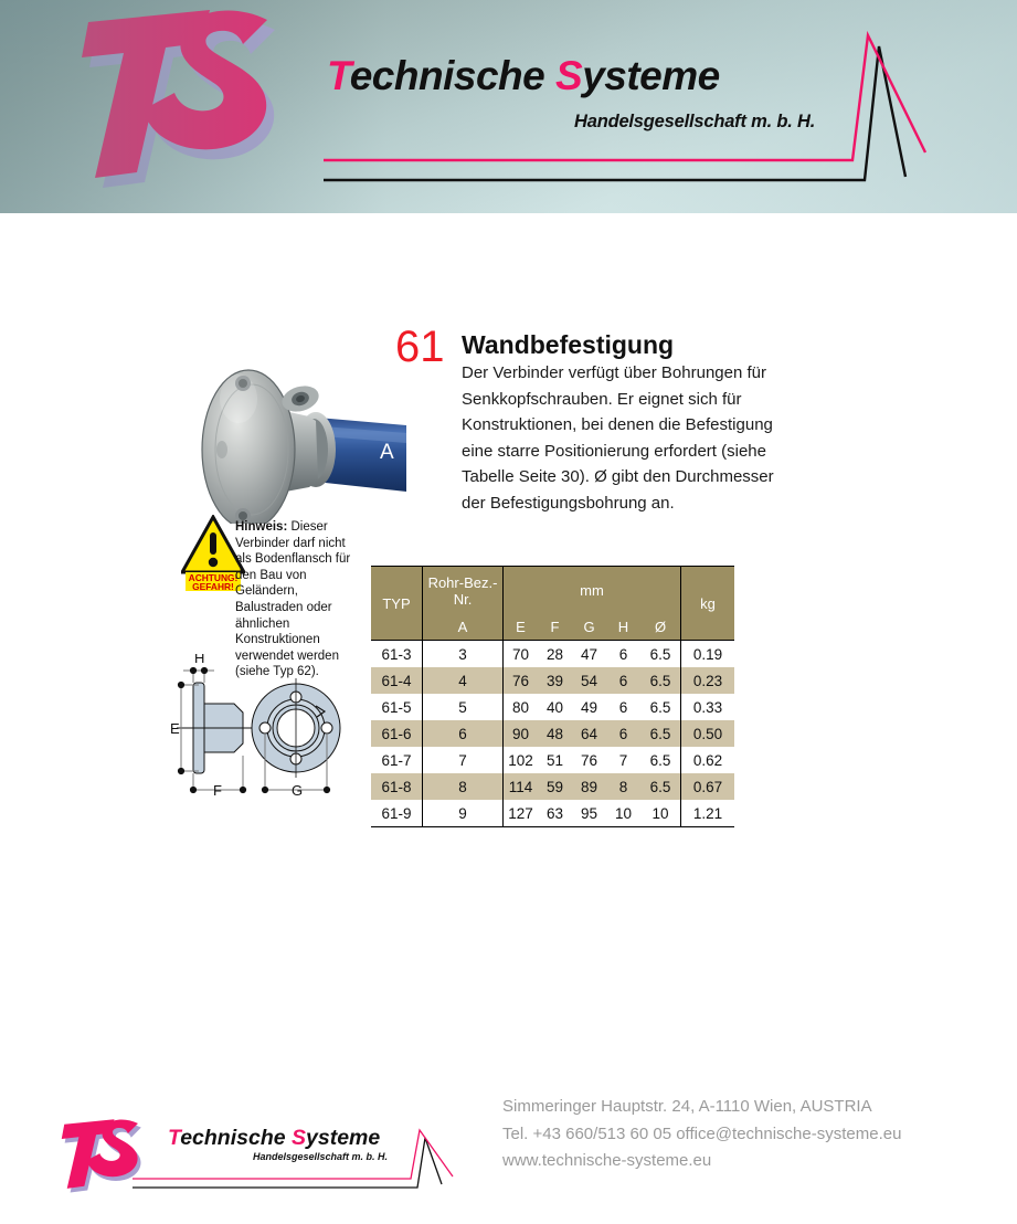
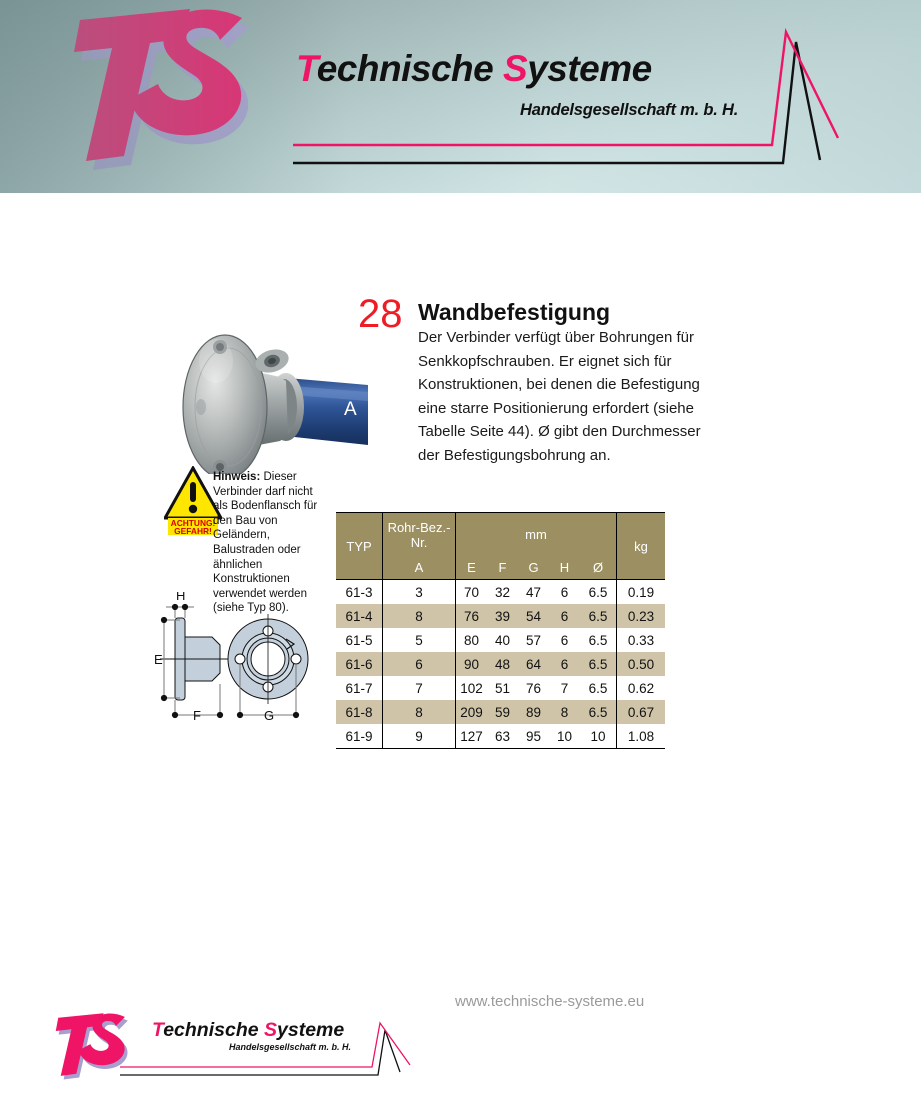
  Technische Systeme
  Handelsgesellschaft m. b. H.
  A
- 61
+ 28
  Wandbefestigung
- Der Verbinder verfügt über Bohrungen für Senkkopfschrauben. Er eignet sich für Konstruktionen, bei denen die Befestigung eine starre Positionierung erfordert (siehe Tabelle Seite 30). Ø gibt den Durchmesser der Befestigungsbohrung an.
+ Der Verbinder verfügt über Bohrungen für Senkkopfschrauben. Er eignet sich für Konstruktionen, bei denen die Befestigung eine starre Positionierung erfordert (siehe Tabelle Seite 44). Ø gibt den Durchmesser der Befestigungsbohrung an.
  ACHTUNG!
  GEFAHR!
- Hinweis: Dieser Verbinder darf nicht als Bodenflansch für den Bau von Geländern, Balustraden oder ähnlichen Konstruktionen verwendet werden (siehe Typ 62).
+ Hinweis: Dieser Verbinder darf nicht als Bodenflansch für den Bau von Geländern, Balustraden oder ähnlichen Konstruktionen verwendet werden (siehe Typ 80).
  E
  H
  F
  G
  TYP	Rohr-Bez.- Nr.	mm	kg
  A	E	F	G	H	Ø
- 61-3	3	70	28	47	6	6.5	0.19
+ 61-3	3	70	32	47	6	6.5	0.19
- 61-4	4	76	39	54	6	6.5	0.23
+ 61-4	8	76	39	54	6	6.5	0.23
- 61-5	5	80	40	49	6	6.5	0.33
+ 61-5	5	80	40	57	6	6.5	0.33
  61-6	6	90	48	64	6	6.5	0.50
  61-7	7	102	51	76	7	6.5	0.62
- 61-8	8	114	59	89	8	6.5	0.67
+ 61-8	8	209	59	89	8	6.5	0.67
- 61-9	9	127	63	95	10	10	1.21
+ 61-9	9	127	63	95	10	10	1.08
  Technische Systeme
  Handelsgesellschaft m. b. H.
- Simmeringer Hauptstr. 24, A-1110 Wien, AUSTRIA
- Tel. +43 660/513 60 05 office@technische-systeme.eu
  www.technische-systeme.eu
